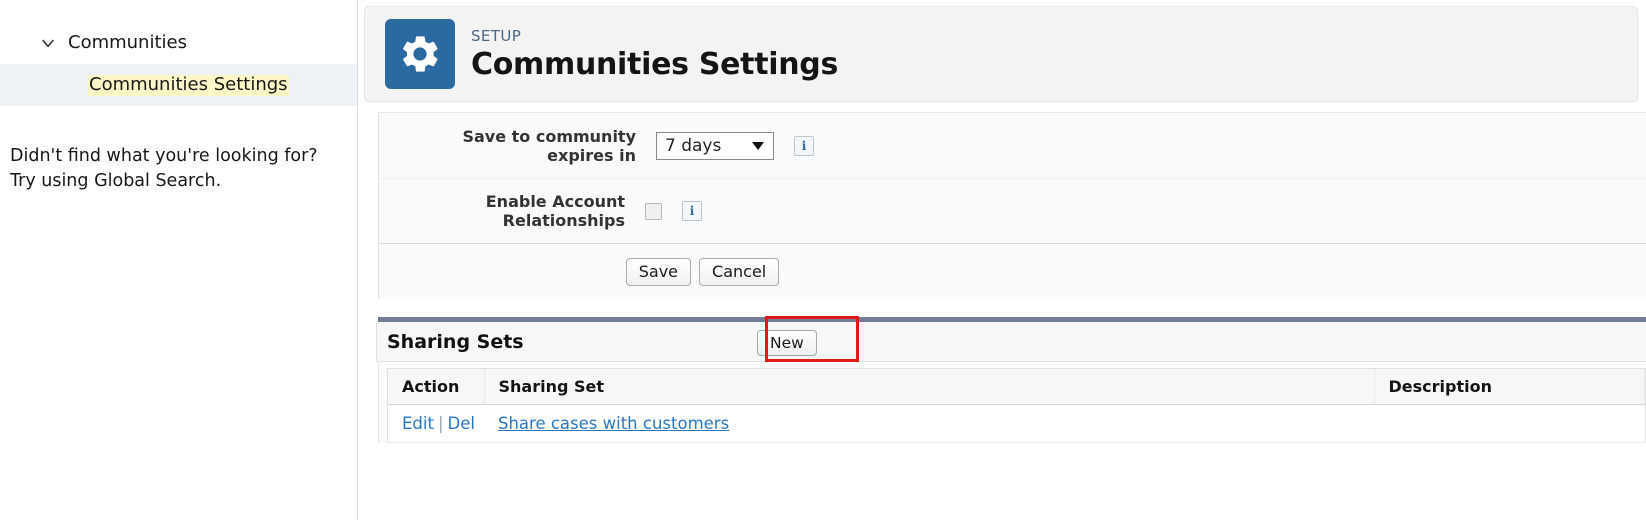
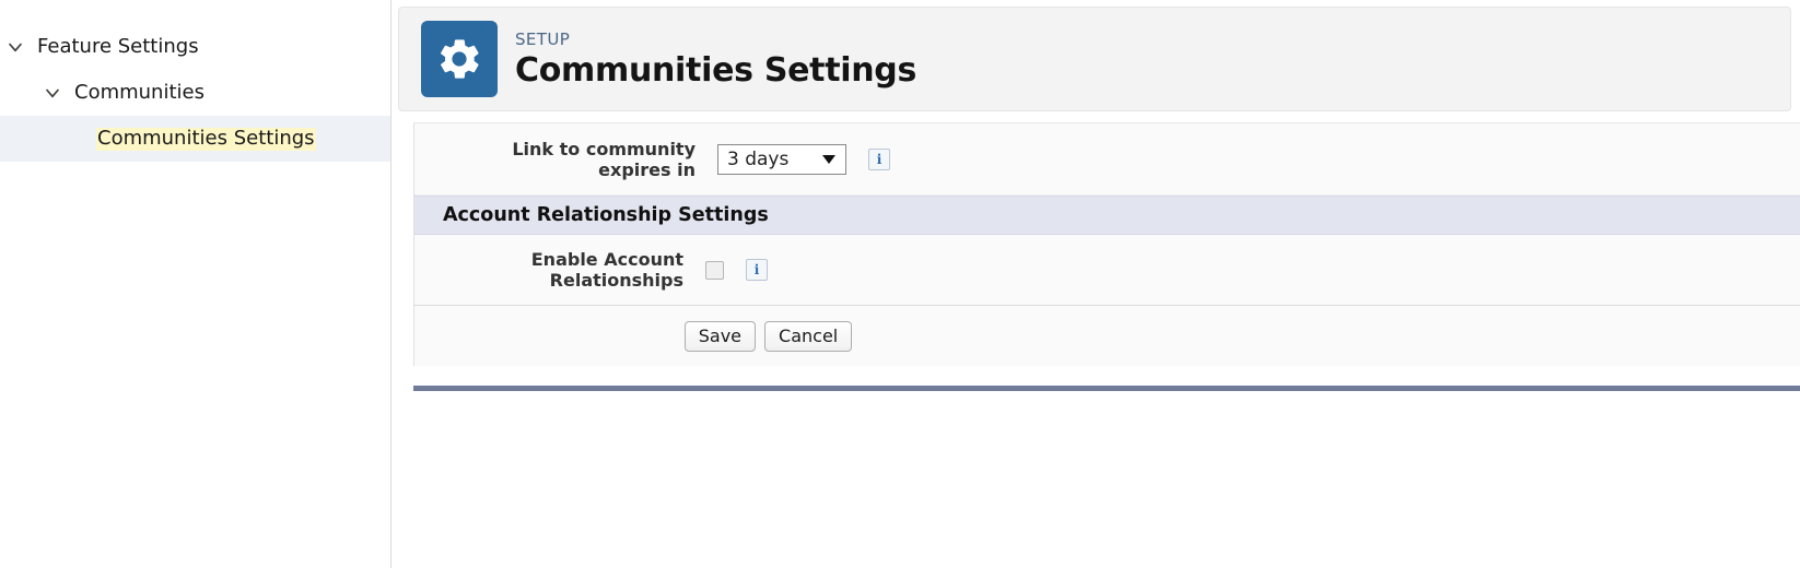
+ Feature Settings
  Communities
  Communities Settings
- Didn't find what you're looking for?
- Try using Global Search.
  SETUP
  Communities Settings
- Save to community expires in
+ Link to community expires in
- 7 days
+ 3 days
  i
+ Account Relationship Settings
  Enable Account Relationships
  i
  Save
  Cancel
- Sharing Sets
- New
- Action	Sharing Set	Description
- Edit | Del	Share cases with customers
